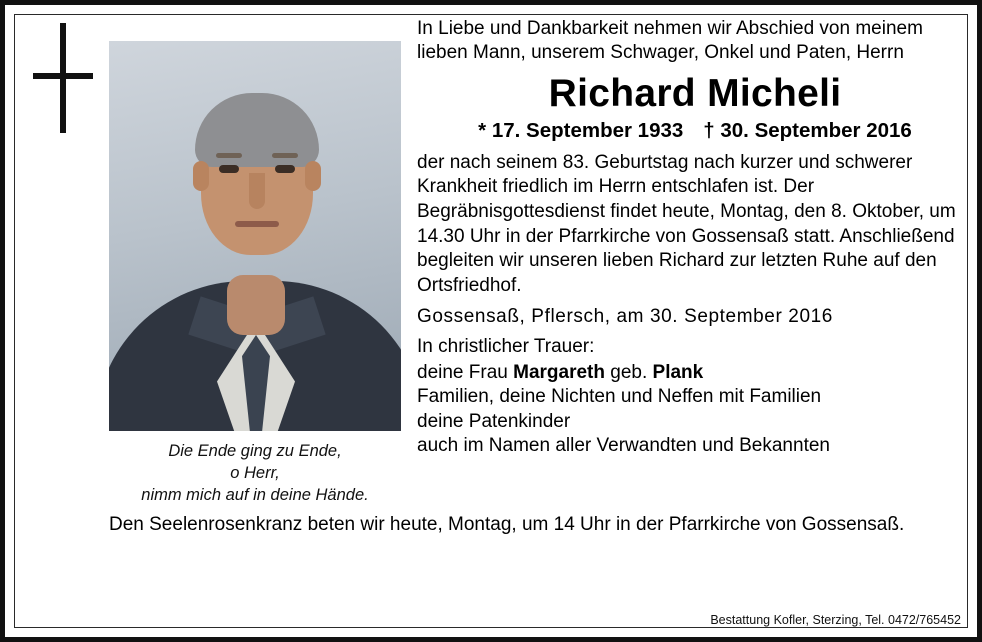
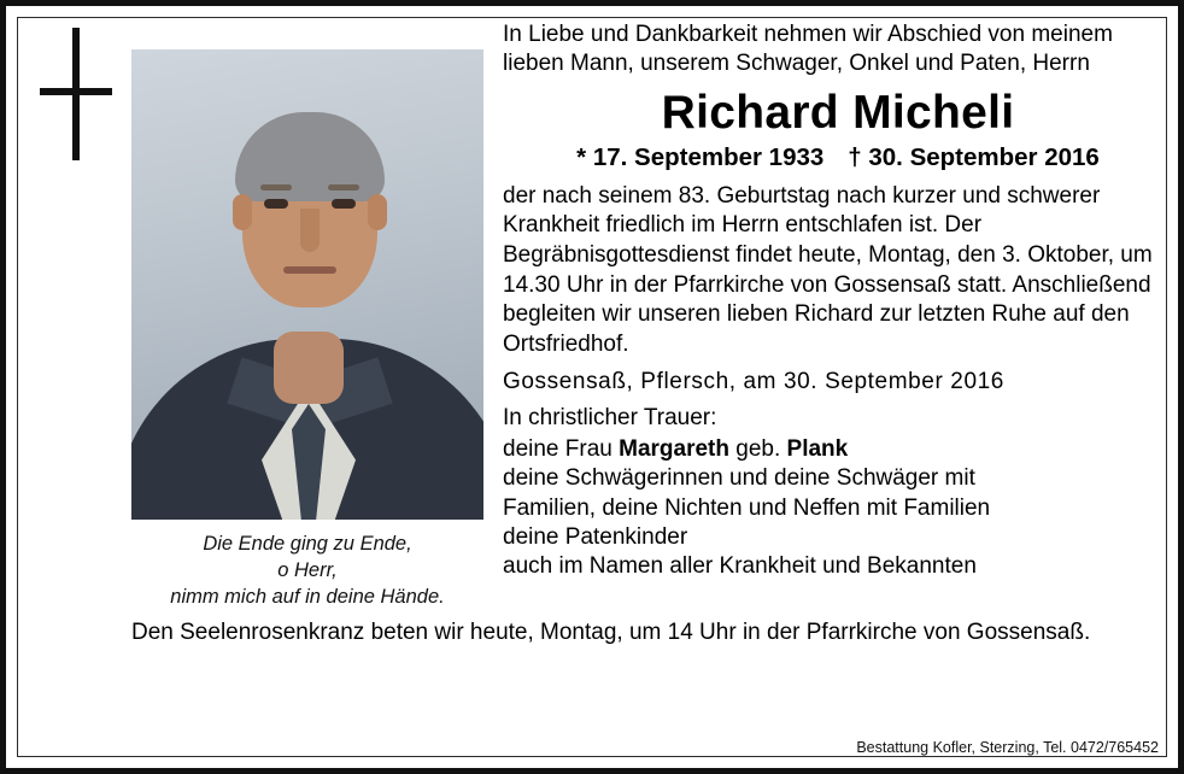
  Die Ende ging zu Ende,
  o Herr,
  nimm mich auf in deine Hände.
  In Liebe und Dankbarkeit nehmen wir Abschied von meinem lieben Mann, unserem Schwager, Onkel und Paten, Herrn
  Richard Micheli
  * 17. September 1933 † 30. September 2016
- der nach seinem 83. Geburtstag nach kurzer und schwerer Krankheit friedlich im Herrn entschlafen ist. Der Begräbnisgottesdienst findet heute, Montag, den 8. Oktober, um 14.30 Uhr in der Pfarrkirche von Gossensaß statt. Anschließend begleiten wir unseren lieben Richard zur letzten Ruhe auf den Ortsfriedhof.
+ der nach seinem 83. Geburtstag nach kurzer und schwerer Krankheit friedlich im Herrn entschlafen ist. Der Begräbnisgottesdienst findet heute, Montag, den 3. Oktober, um 14.30 Uhr in der Pfarrkirche von Gossensaß statt. Anschließend begleiten wir unseren lieben Richard zur letzten Ruhe auf den Ortsfriedhof.
  Gossensaß, Pflersch, am 30. September 2016
  In christlicher Trauer:
  deine Frau Margareth geb. Plank
+ deine Schwägerinnen und deine Schwäger mit
  Familien, deine Nichten und Neffen mit Familien
  deine Patenkinder
- auch im Namen aller Verwandten und Bekannten
+ auch im Namen aller Krankheit und Bekannten
  Den Seelenrosenkranz beten wir heute, Montag, um 14 Uhr in der Pfarrkirche von Gossensaß.
  Bestattung Kofler, Sterzing, Tel. 0472/765452
